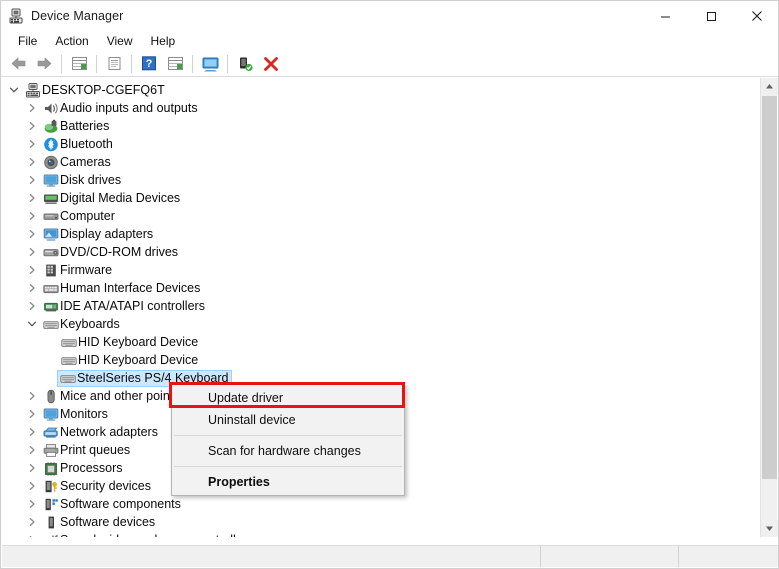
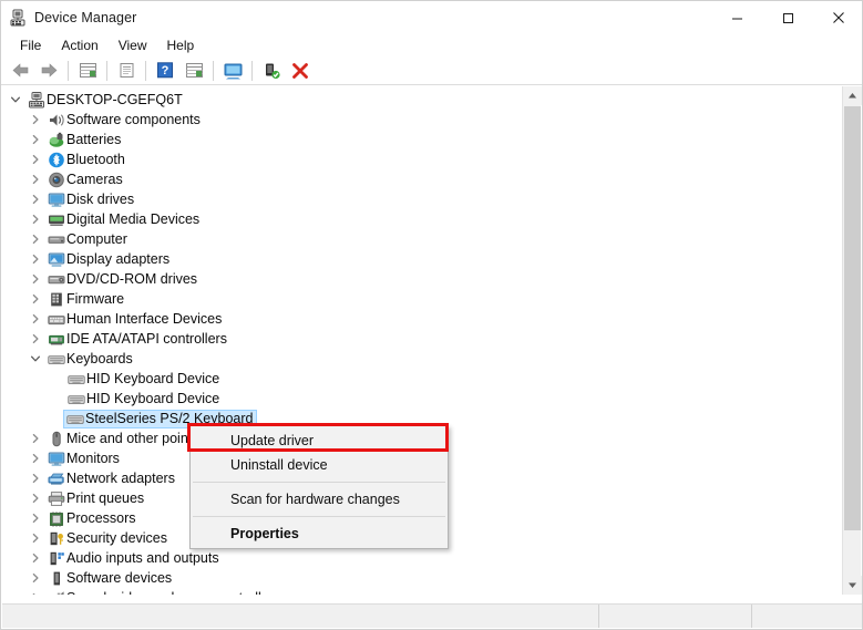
  Device Manager
  File
  Action
  View
  Help
  ?
  DESKTOP-CGEFQ6T
- Audio inputs and outputs
+ Software components
  Batteries
  Bluetooth
  Cameras
  Disk drives
  Digital Media Devices
  Computer
  Display adapters
  DVD/CD-ROM drives
  Firmware
  Human Interface Devices
  IDE ATA/ATAPI controllers
  Keyboards
  HID Keyboard Device
  HID Keyboard Device
- SteelSeries PS/4 Keyboard
+ SteelSeries PS/2 Keyboard
  Monitors
  Network adapters
  Print queues
  Processors
  Security devices
- Software components
+ Audio inputs and outputs
  Software devices
  Update driver
  Uninstall device
  Scan for hardware changes
  Properties
